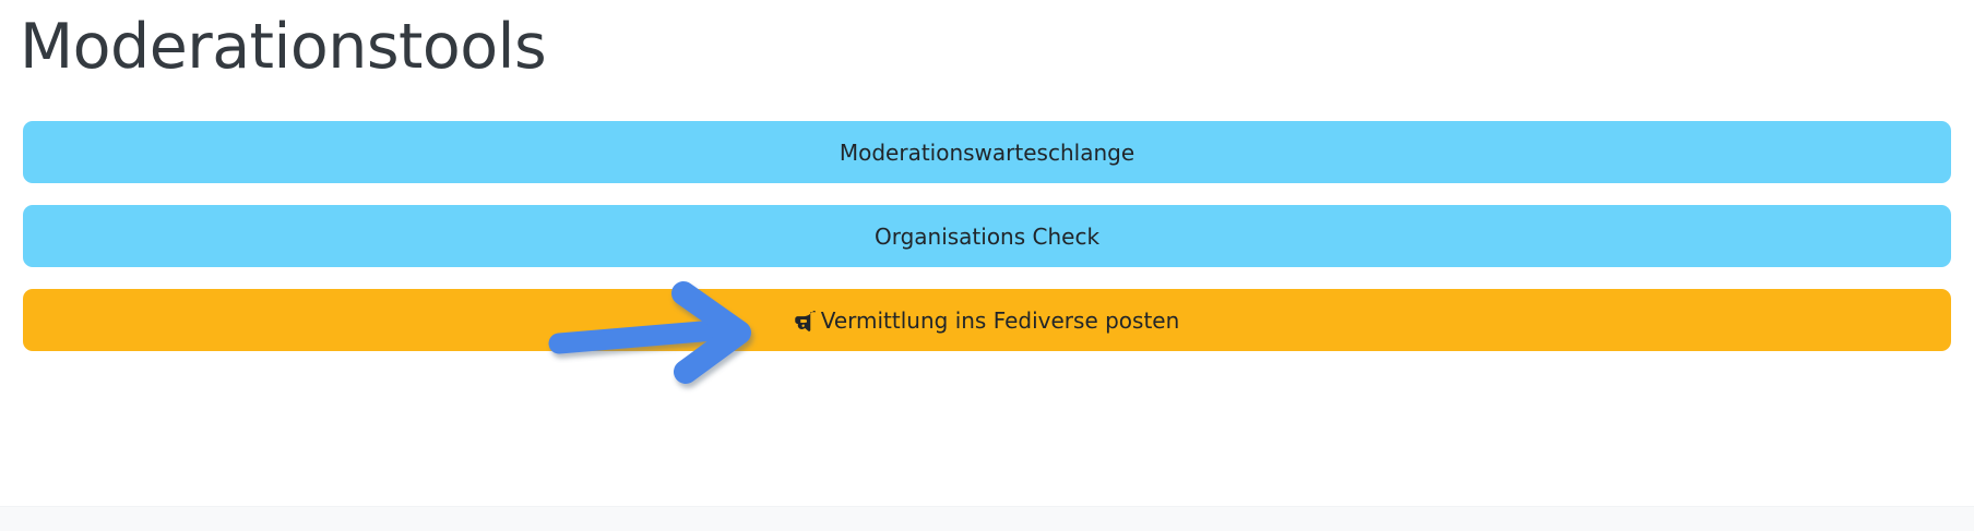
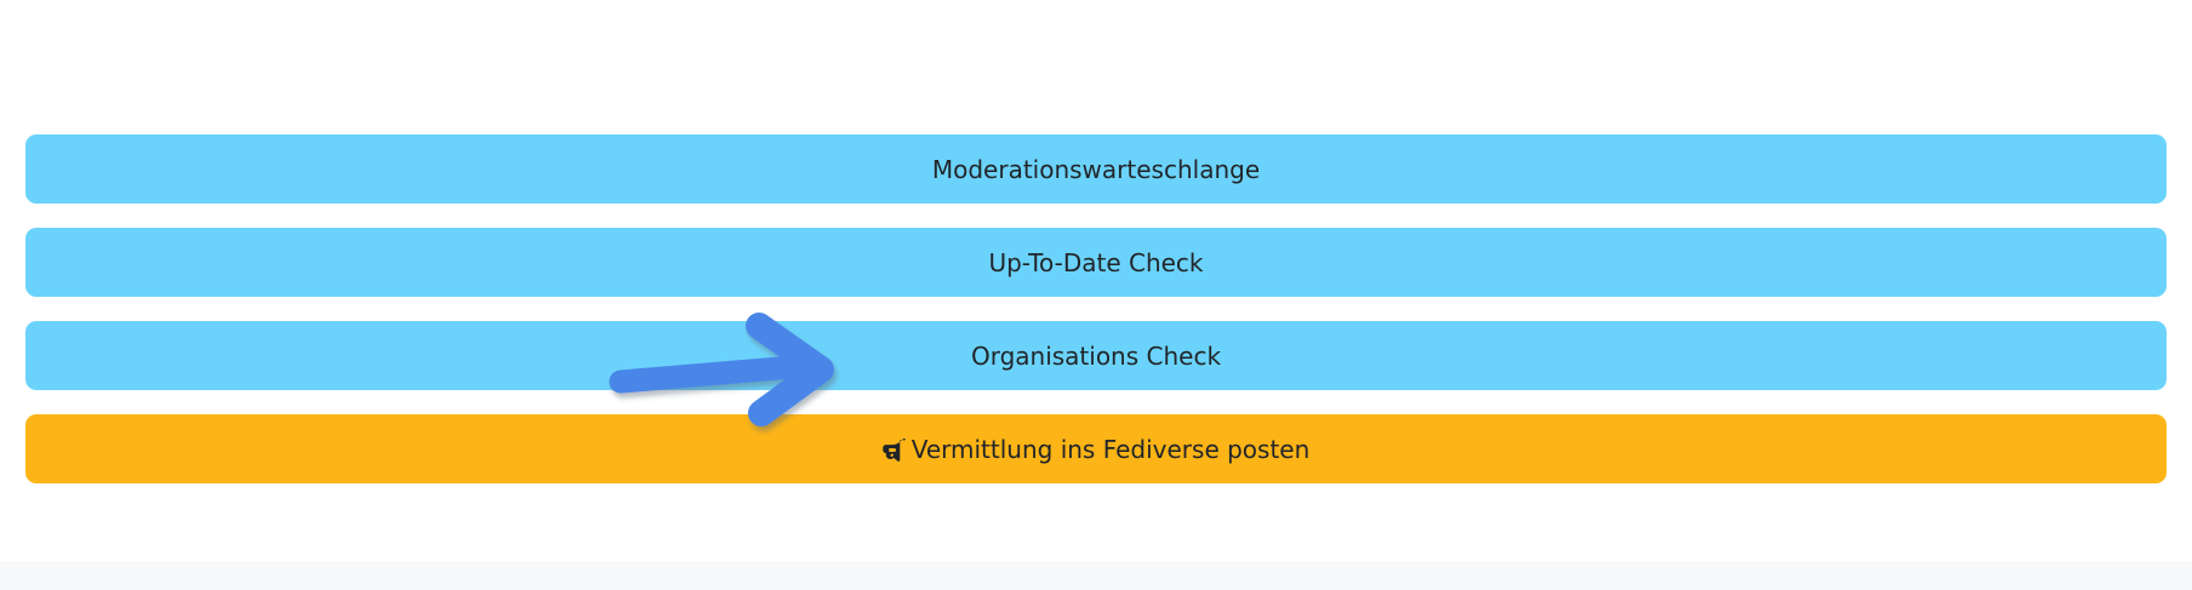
- Moderationstools
  Moderationswarteschlange
+ Up-To-Date Check
  Organisations Check
  Vermittlung ins Fediverse posten
